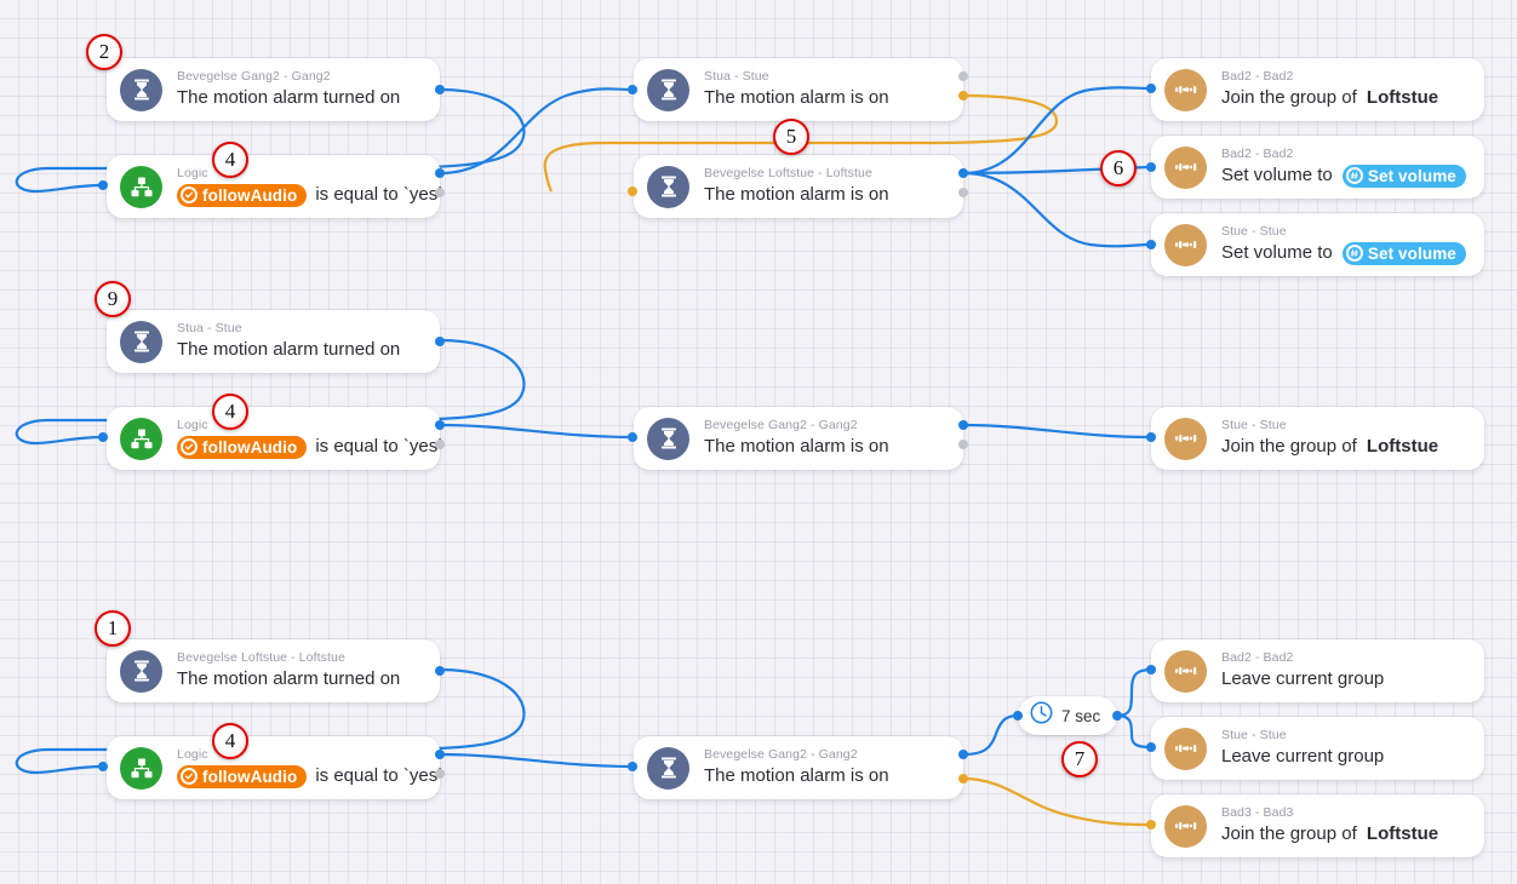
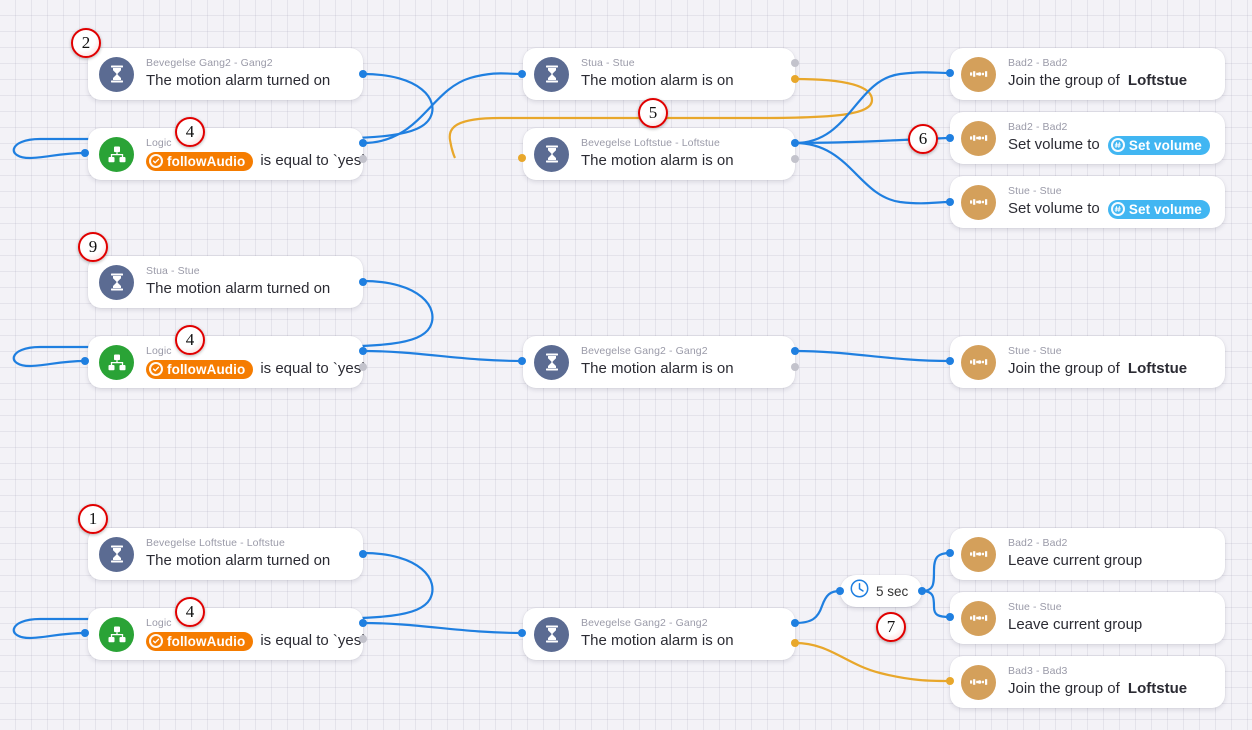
  Bevegelse Gang2 - Gang2
  The motion alarm turned on
  Logic
  followAudio
  is equal to `yes
  Stua - Stue
  The motion alarm is on
  Bevegelse Loftstue - Loftstue
  The motion alarm is on
  Bad2 - Bad2
  Join the group of
  Loftstue
  Bad2 - Bad2
  Set volume to
  Set volume
  Stue - Stue
  Set volume to
  Set volume
  Stua - Stue
  The motion alarm turned on
  Logic
  followAudio
  is equal to `yes
  Bevegelse Gang2 - Gang2
  The motion alarm is on
  Stue - Stue
  Join the group of
  Loftstue
  Bevegelse Loftstue - Loftstue
  The motion alarm turned on
  Logic
  followAudio
  is equal to `yes
  Bevegelse Gang2 - Gang2
  The motion alarm is on
- 7 sec
+ 5 sec
  Bad2 - Bad2
  Leave current group
  Stue - Stue
  Leave current group
  Bad3 - Bad3
  Join the group of
  Loftstue
  2
  4
  5
  6
  9
  4
  1
  4
  7
